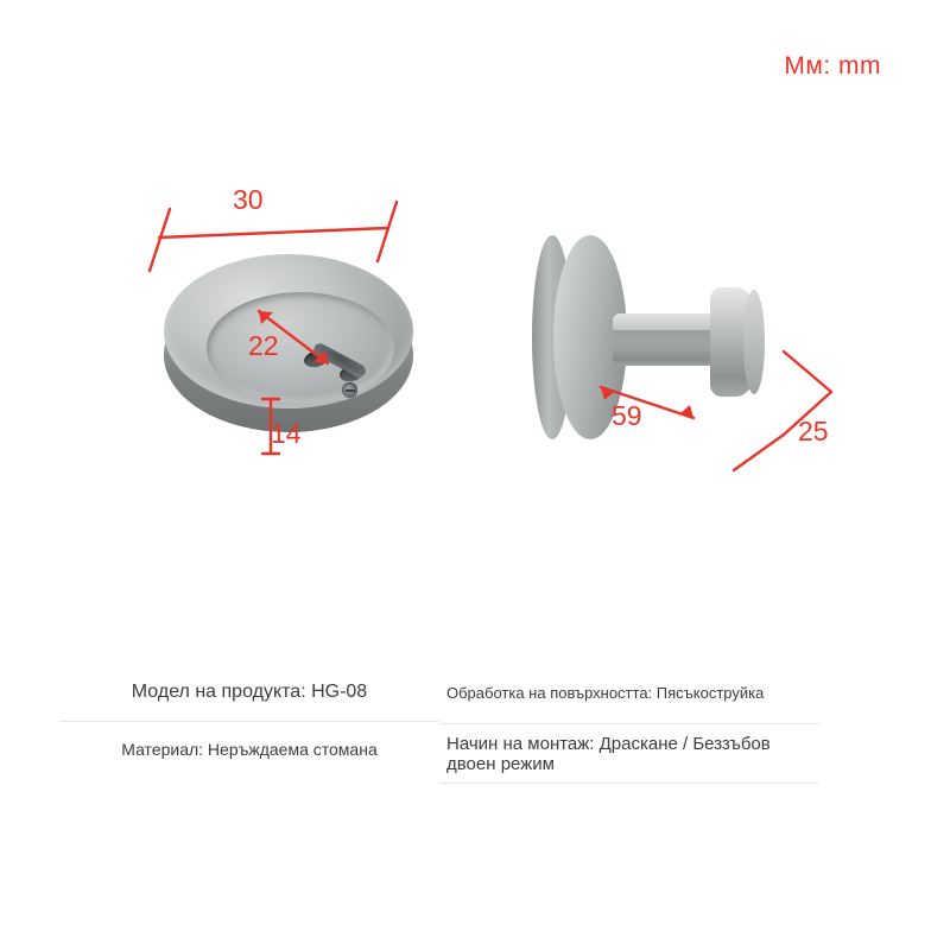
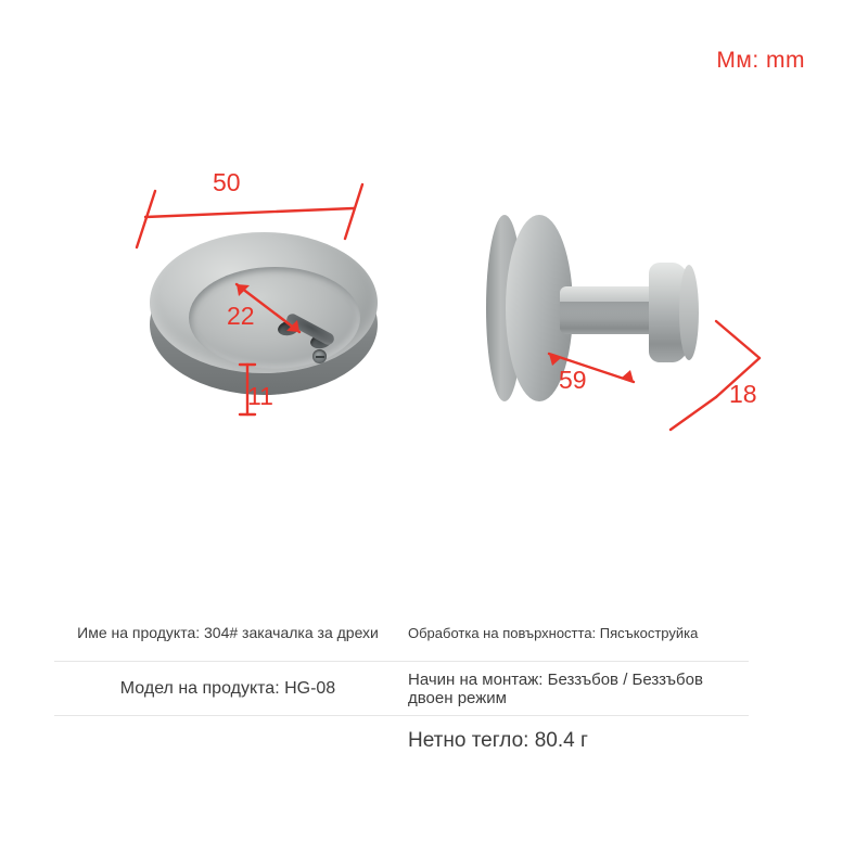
  Мм: mm
- 30
+ 50
  22
- 14
+ 11
  59
- 25
+ 18
+ Име на продукта: 304# закачалка за дрехи
  Модел на продукта: HG-08
- Материал: Неръждаема стомана
  Обработка на повърхността: Пясъкоструйка
- Начин на монтаж: Драскане / Беззъбов двоен режим
+ Начин на монтаж: Беззъбов / Беззъбов двоен режим
+ Нетно тегло: 80.4 г
